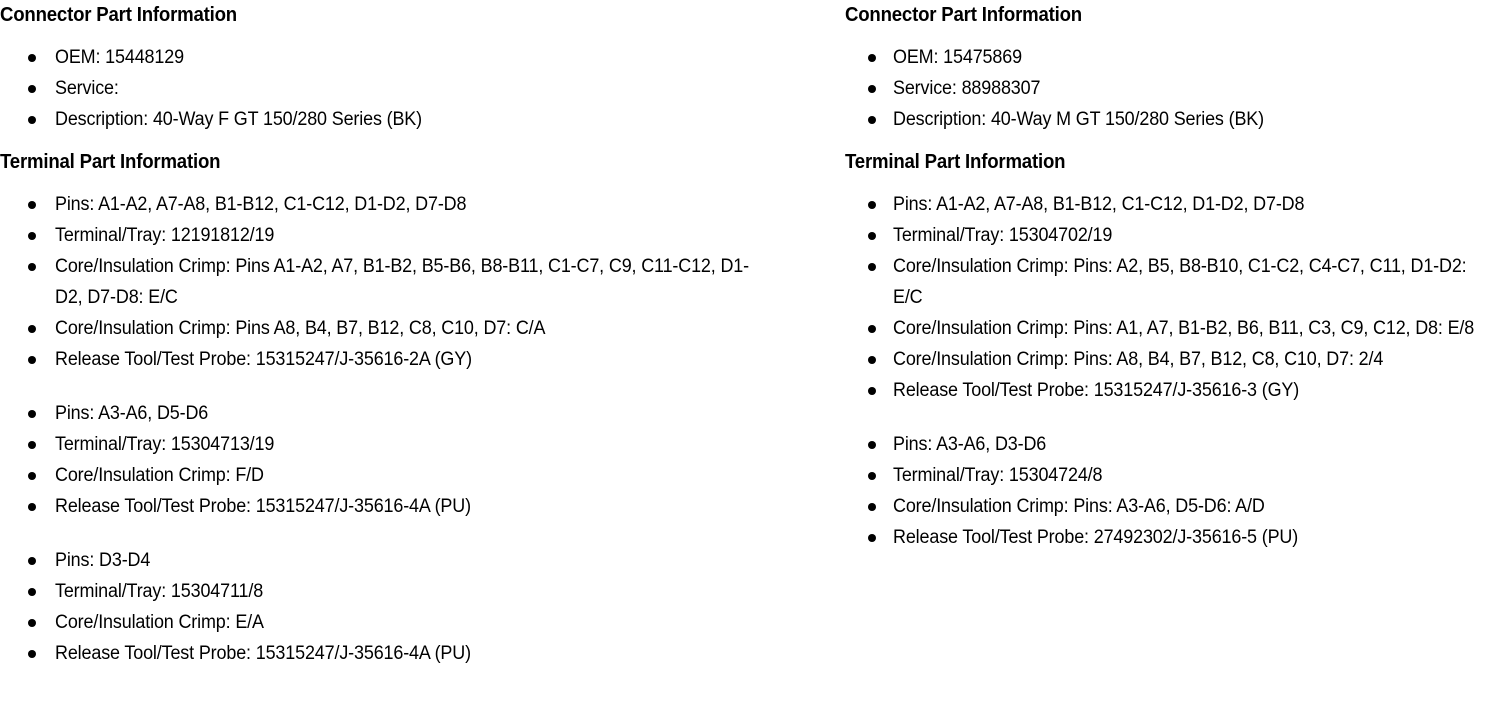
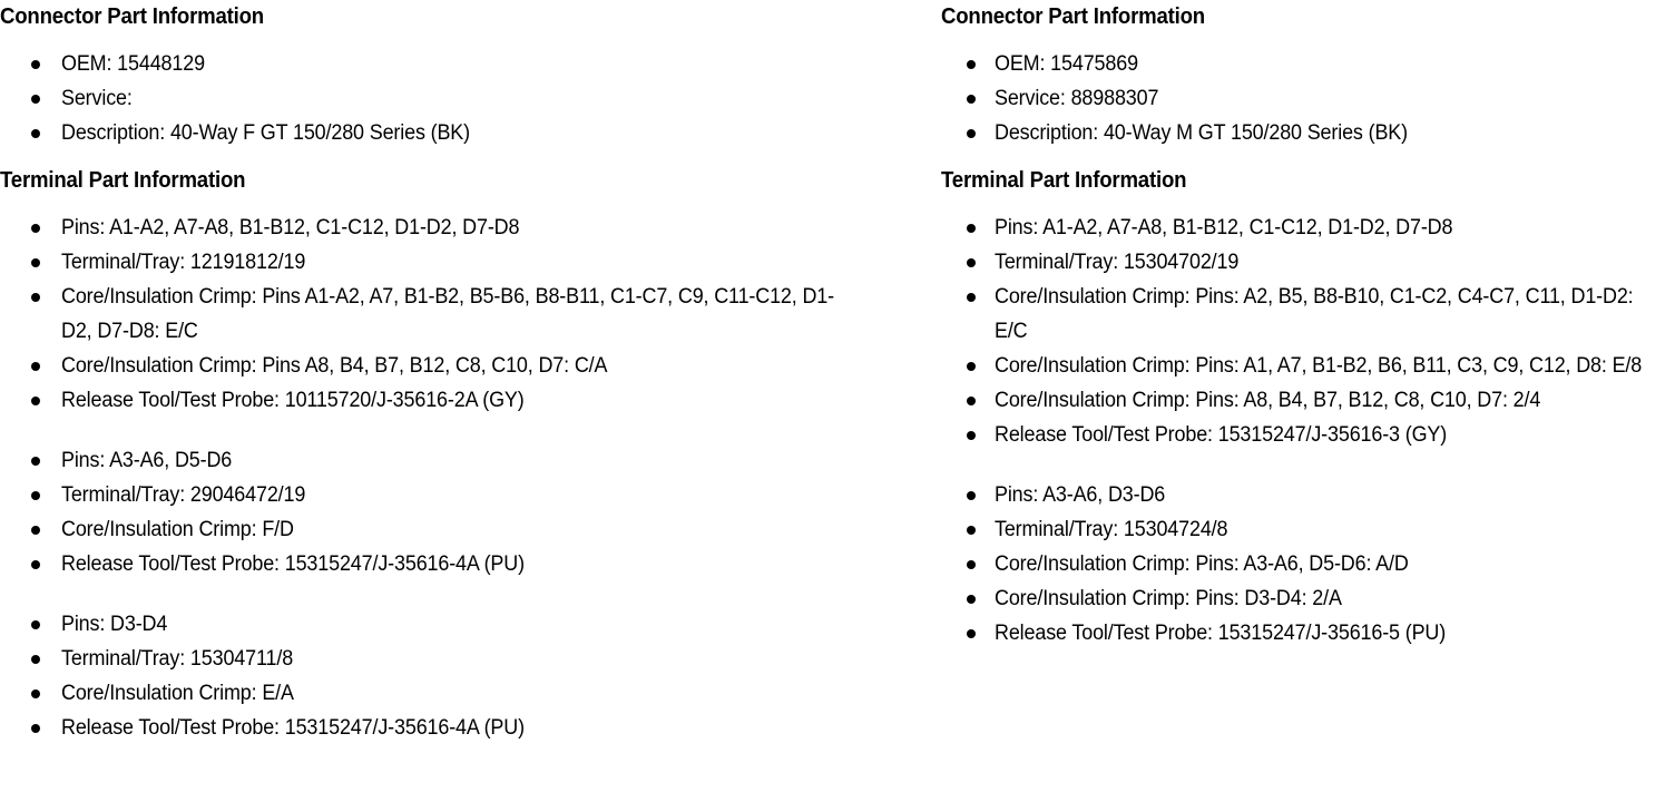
  Connector Part Information
  OEM: 15448129
  Service:
  Description: 40-Way F GT 150/280 Series (BK)
  Terminal Part Information
  Pins: A1-A2, A7-A8, B1-B12, C1-C12, D1-D2, D7-D8
  Terminal/Tray: 12191812/19
  Core/Insulation Crimp: Pins A1-A2, A7, B1-B2, B5-B6, B8-B11, C1-C7, C9, C11-C12, D1-D2, D7-D8: E/C
  Core/Insulation Crimp: Pins A8, B4, B7, B12, C8, C10, D7: C/A
- Release Tool/Test Probe: 15315247/J-35616-2A (GY)
+ Release Tool/Test Probe: 10115720/J-35616-2A (GY)
  Pins: A3-A6, D5-D6
- Terminal/Tray: 15304713/19
+ Terminal/Tray: 29046472/19
  Core/Insulation Crimp: F/D
  Release Tool/Test Probe: 15315247/J-35616-4A (PU)
  Pins: D3-D4
  Terminal/Tray: 15304711/8
  Core/Insulation Crimp: E/A
  Release Tool/Test Probe: 15315247/J-35616-4A (PU)
  Connector Part Information
  OEM: 15475869
  Service: 88988307
  Description: 40-Way M GT 150/280 Series (BK)
  Terminal Part Information
  Pins: A1-A2, A7-A8, B1-B12, C1-C12, D1-D2, D7-D8
  Terminal/Tray: 15304702/19
  Core/Insulation Crimp: Pins: A2, B5, B8-B10, C1-C2, C4-C7, C11, D1-D2: E/C
  Core/Insulation Crimp: Pins: A1, A7, B1-B2, B6, B11, C3, C9, C12, D8: E/8
  Core/Insulation Crimp: Pins: A8, B4, B7, B12, C8, C10, D7: 2/4
  Release Tool/Test Probe: 15315247/J-35616-3 (GY)
  Pins: A3-A6, D3-D6
  Terminal/Tray: 15304724/8
  Core/Insulation Crimp: Pins: A3-A6, D5-D6: A/D
+ Core/Insulation Crimp: Pins: D3-D4: 2/A
- Release Tool/Test Probe: 27492302/J-35616-5 (PU)
+ Release Tool/Test Probe: 15315247/J-35616-5 (PU)
